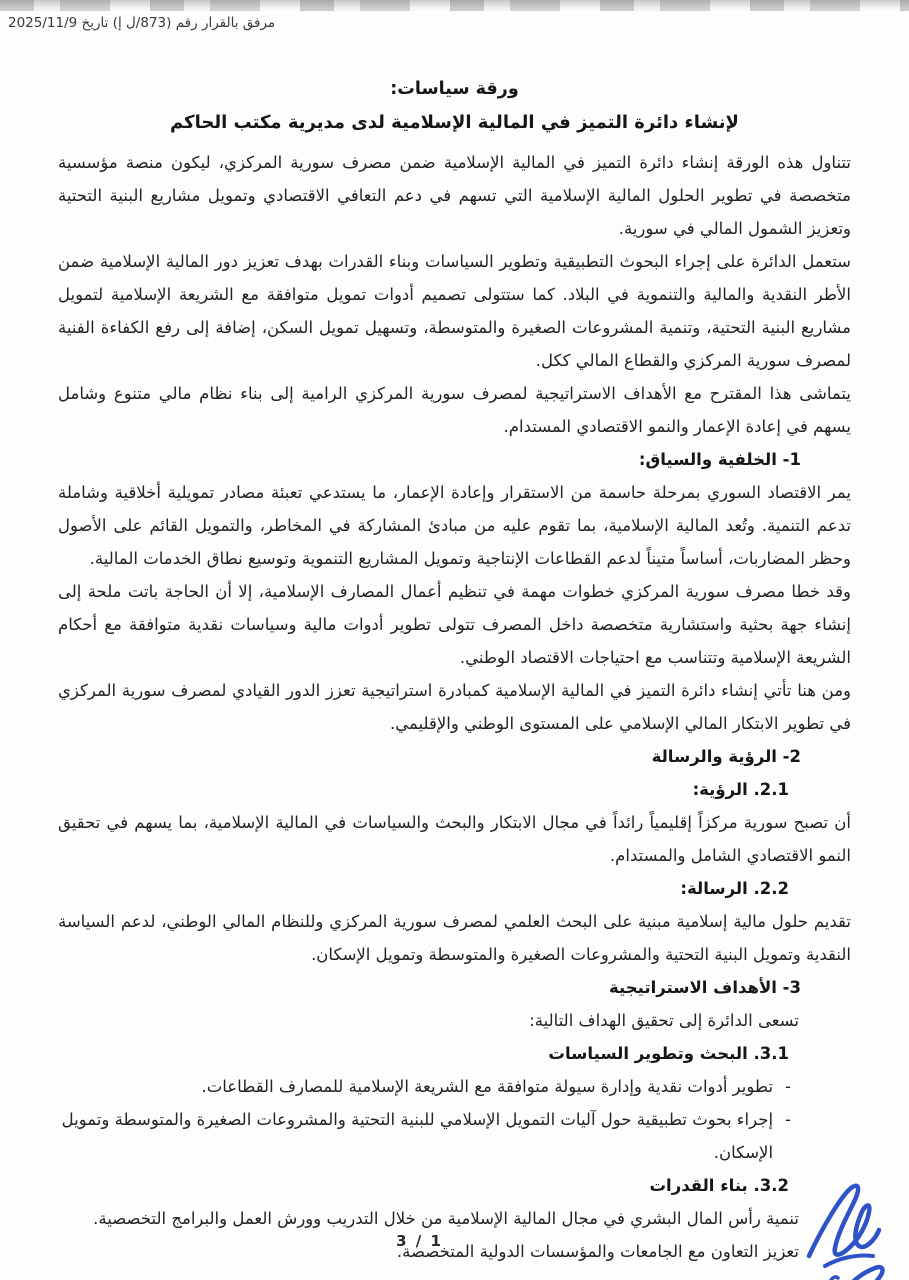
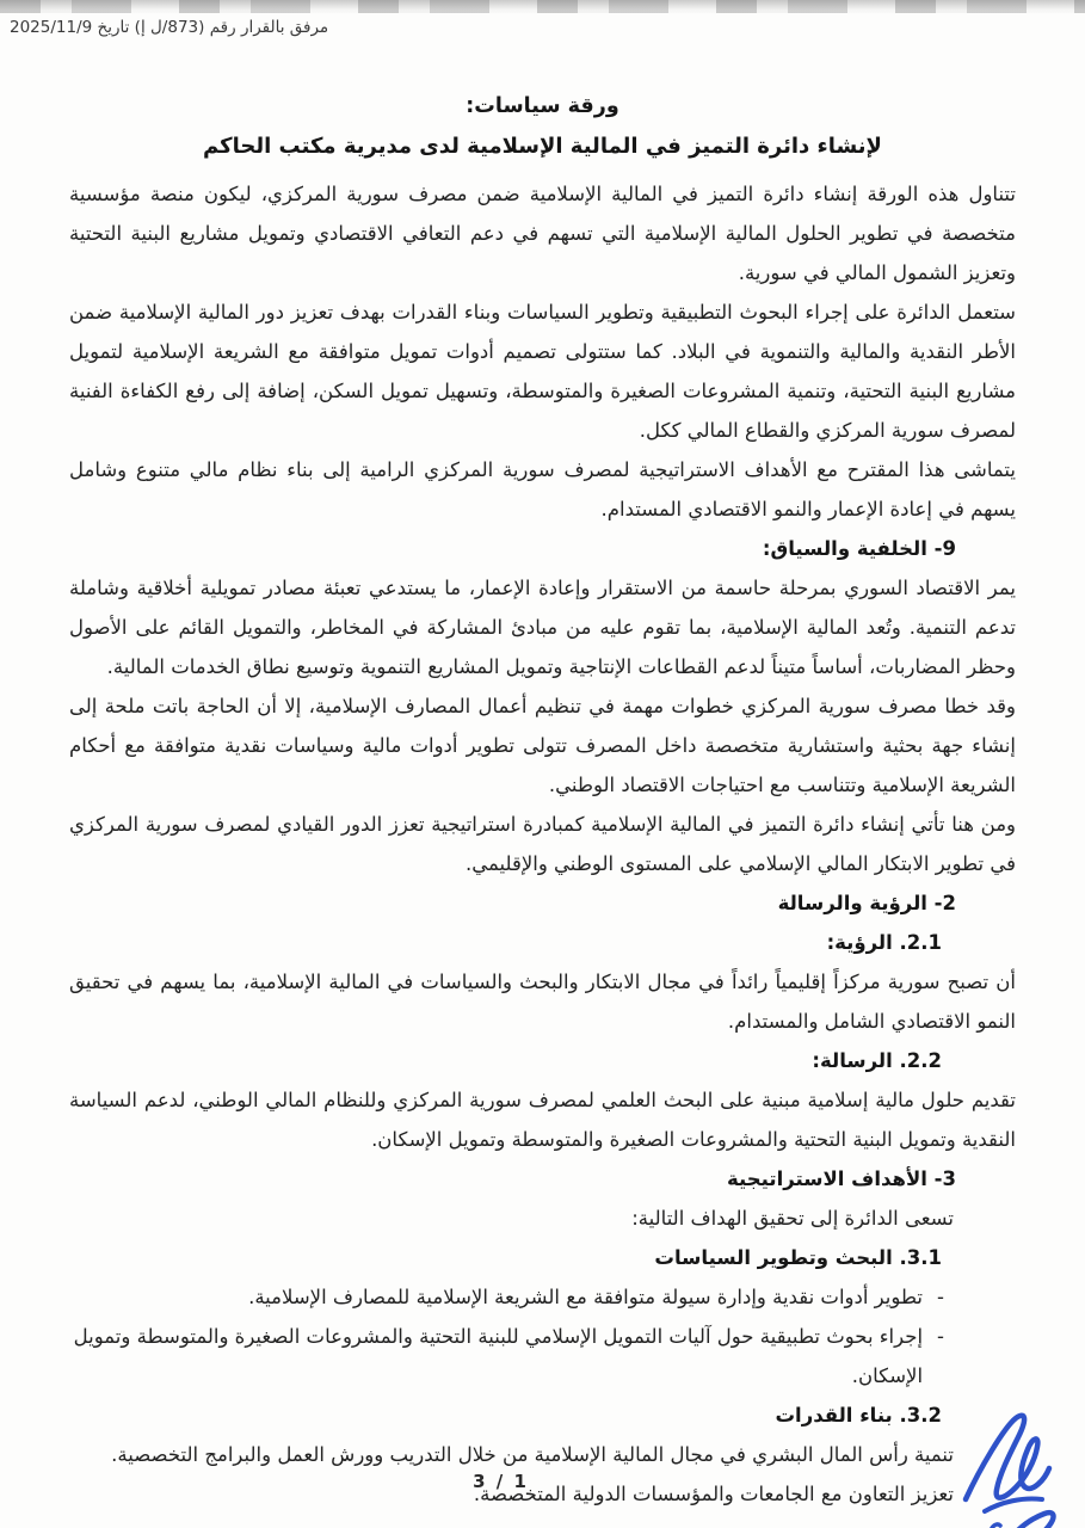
  مرفق بالقرار رقم (873/ل إ) تاريخ 2025/11/9
  ورقة سياسات:
  لإنشاء دائرة التميز في المالية الإسلامية لدى مديرية مكتب الحاكم
  تتناول هذه الورقة إنشاء دائرة التميز في المالية الإسلامية ضمن مصرف سورية المركزي، ليكون منصة مؤسسية متخصصة في تطوير الحلول المالية الإسلامية التي تسهم في دعم التعافي الاقتصادي وتمويل مشاريع البنية التحتية وتعزيز الشمول المالي في سورية.
  ستعمل الدائرة على إجراء البحوث التطبيقية وتطوير السياسات وبناء القدرات بهدف تعزيز دور المالية الإسلامية ضمن الأطر النقدية والمالية والتنموية في البلاد. كما ستتولى تصميم أدوات تمويل متوافقة مع الشريعة الإسلامية لتمويل مشاريع البنية التحتية، وتنمية المشروعات الصغيرة والمتوسطة، وتسهيل تمويل السكن، إضافة إلى رفع الكفاءة الفنية لمصرف سورية المركزي والقطاع المالي ككل.
  يتماشى هذا المقترح مع الأهداف الاستراتيجية لمصرف سورية المركزي الرامية إلى بناء نظام مالي متنوع وشامل يسهم في إعادة الإعمار والنمو الاقتصادي المستدام.
- 1- الخلفية والسياق:
+ 9- الخلفية والسياق:
  يمر الاقتصاد السوري بمرحلة حاسمة من الاستقرار وإعادة الإعمار، ما يستدعي تعبئة مصادر تمويلية أخلاقية وشاملة تدعم التنمية. وتُعد المالية الإسلامية، بما تقوم عليه من مبادئ المشاركة في المخاطر، والتمويل القائم على الأصول وحظر المضاربات، أساساً متيناً لدعم القطاعات الإنتاجية وتمويل المشاريع التنموية وتوسيع نطاق الخدمات المالية.
  وقد خطا مصرف سورية المركزي خطوات مهمة في تنظيم أعمال المصارف الإسلامية، إلا أن الحاجة باتت ملحة إلى إنشاء جهة بحثية واستشارية متخصصة داخل المصرف تتولى تطوير أدوات مالية وسياسات نقدية متوافقة مع أحكام الشريعة الإسلامية وتتناسب مع احتياجات الاقتصاد الوطني.
  ومن هنا تأتي إنشاء دائرة التميز في المالية الإسلامية كمبادرة استراتيجية تعزز الدور القيادي لمصرف سورية المركزي في تطوير الابتكار المالي الإسلامي على المستوى الوطني والإقليمي.
  2- الرؤية والرسالة
  2.1. الرؤية:
  أن تصبح سورية مركزاً إقليمياً رائداً في مجال الابتكار والبحث والسياسات في المالية الإسلامية، بما يسهم في تحقيق النمو الاقتصادي الشامل والمستدام.
  2.2. الرسالة:
  تقديم حلول مالية إسلامية مبنية على البحث العلمي لمصرف سورية المركزي وللنظام المالي الوطني، لدعم السياسة النقدية وتمويل البنية التحتية والمشروعات الصغيرة والمتوسطة وتمويل الإسكان.
  3- الأهداف الاستراتيجية
  تسعى الدائرة إلى تحقيق الهداف التالية:
  3.1. البحث وتطوير السياسات
  -
- تطوير أدوات نقدية وإدارة سيولة متوافقة مع الشريعة الإسلامية للمصارف القطاعات.
+ تطوير أدوات نقدية وإدارة سيولة متوافقة مع الشريعة الإسلامية للمصارف الإسلامية.
  -
  إجراء بحوث تطبيقية حول آليات التمويل الإسلامي للبنية التحتية والمشروعات الصغيرة والمتوسطة وتمويل الإسكان.
  3.2. بناء القدرات
  تنمية رأس المال البشري في مجال المالية الإسلامية من خلال التدريب وورش العمل والبرامج التخصصية.
  تعزيز التعاون مع الجامعات والمؤسسات الدولية المتخصصة.
  3 / 1
